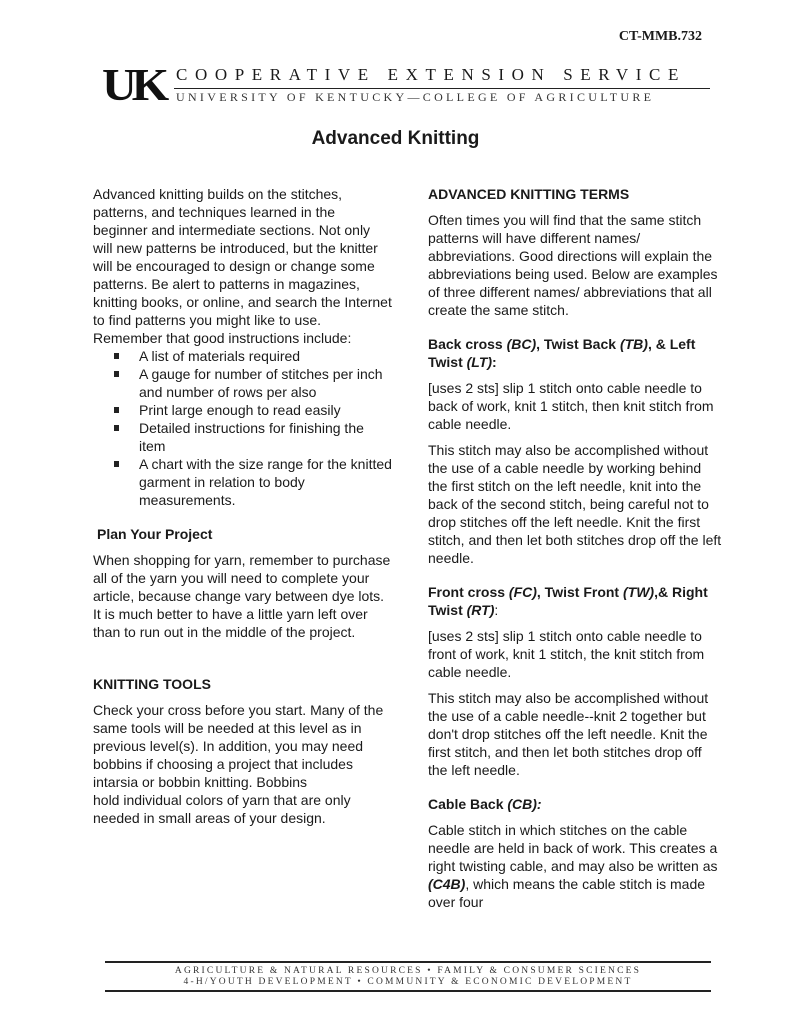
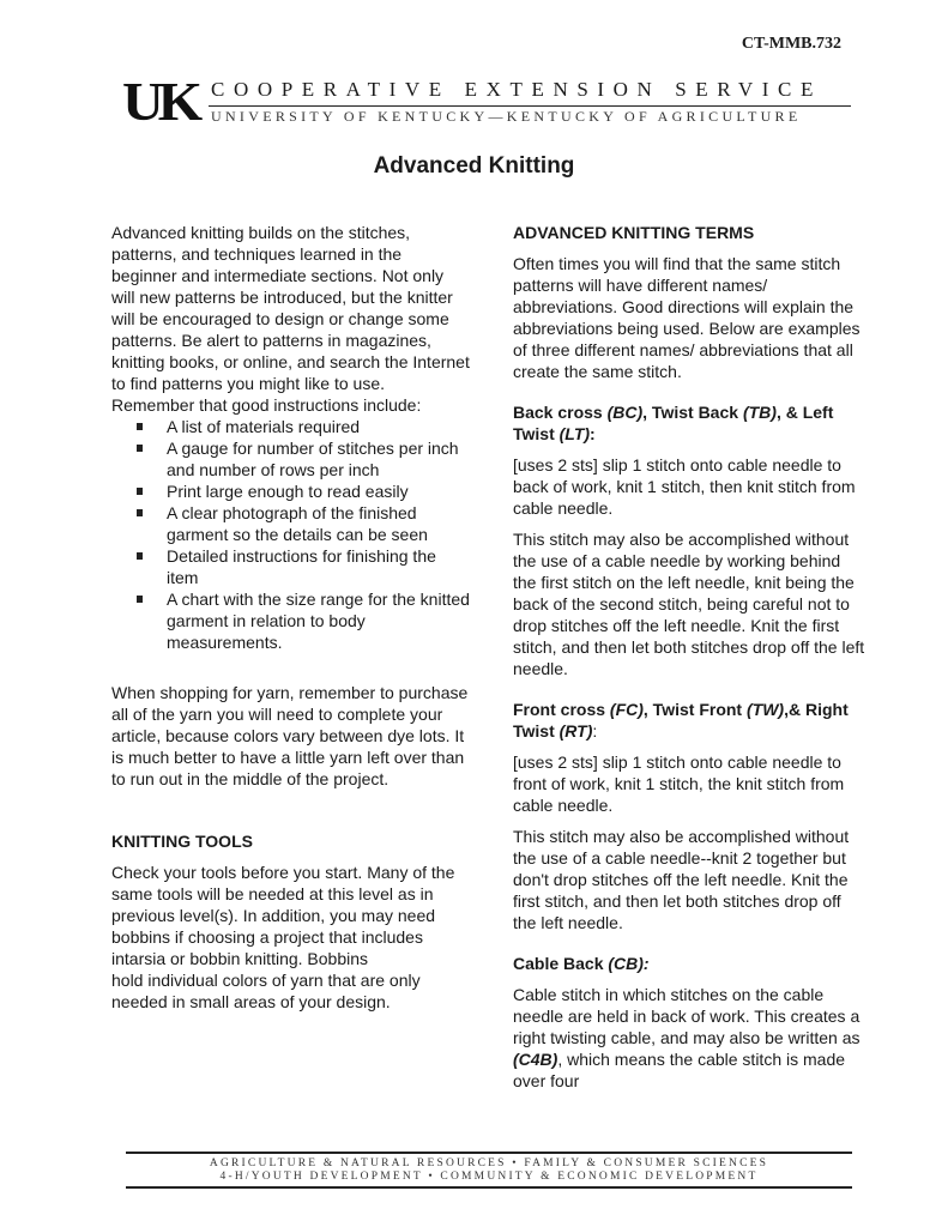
  CT-MMB.732
  UK
  COOPERATIVE EXTENSION SERVICE
- UNIVERSITY OF KENTUCKY—COLLEGE OF AGRICULTURE
+ UNIVERSITY OF KENTUCKY—KENTUCKY OF AGRICULTURE
  Advanced Knitting
  Advanced knitting builds on the stitches, patterns, and techniques learned in the beginner and intermediate sections. Not only will new patterns be introduced, but the knitter will be encouraged to design or change some patterns. Be alert to patterns in magazines, knitting books, or online, and search the Internet to find patterns you might like to use. Remember that good instructions include:
  A list of materials required
- A gauge for number of stitches per inch and number of rows per also
+ A gauge for number of stitches per inch and number of rows per inch
  Print large enough to read easily
+ A clear photograph of the finished garment so the details can be seen
  Detailed instructions for finishing the item
  A chart with the size range for the knitted garment in relation to body measurements.
- Plan Your Project
- When shopping for yarn, remember to purchase all of the yarn you will need to complete your article, because change vary between dye lots. It is much better to have a little yarn left over than to run out in the middle of the project.
+ When shopping for yarn, remember to purchase all of the yarn you will need to complete your article, because colors vary between dye lots. It is much better to have a little yarn left over than to run out in the middle of the project.
  KNITTING TOOLS
- Check your cross before you start. Many of the same tools will be needed at this level as in previous level(s). In addition, you may need bobbins if choosing a project that includes intarsia or bobbin knitting. Bobbins
+ Check your tools before you start. Many of the same tools will be needed at this level as in previous level(s). In addition, you may need bobbins if choosing a project that includes intarsia or bobbin knitting. Bobbins
  hold individual colors of yarn that are only needed in small areas of your design.
  ADVANCED KNITTING TERMS
  Often times you will find that the same stitch patterns will have different names/ abbreviations. Good directions will explain the abbreviations being used. Below are examples of three different names/ abbreviations that all create the same stitch.
  Back cross (BC), Twist Back (TB), & Left Twist (LT):
  [uses 2 sts] slip 1 stitch onto cable needle to back of work, knit 1 stitch, then knit stitch from cable needle.
- This stitch may also be accomplished without the use of a cable needle by working behind the first stitch on the left needle, knit into the back of the second stitch, being careful not to drop stitches off the left needle. Knit the first stitch, and then let both stitches drop off the left needle.
+ This stitch may also be accomplished without the use of a cable needle by working behind the first stitch on the left needle, knit being the back of the second stitch, being careful not to drop stitches off the left needle. Knit the first stitch, and then let both stitches drop off the left needle.
  Front cross (FC), Twist Front (TW),& Right Twist (RT):
  [uses 2 sts] slip 1 stitch onto cable needle to front of work, knit 1 stitch, the knit stitch from cable needle.
  This stitch may also be accomplished without the use of a cable needle--knit 2 together but don't drop stitches off the left needle. Knit the first stitch, and then let both stitches drop off the left needle.
  Cable Back (CB):
  Cable stitch in which stitches on the cable needle are held in back of work. This creates a right twisting cable, and may also be written as (C4B), which means the cable stitch is made over four
  AGRICULTURE & NATURAL RESOURCES • FAMILY & CONSUMER SCIENCES
  4-H/YOUTH DEVELOPMENT • COMMUNITY & ECONOMIC DEVELOPMENT
